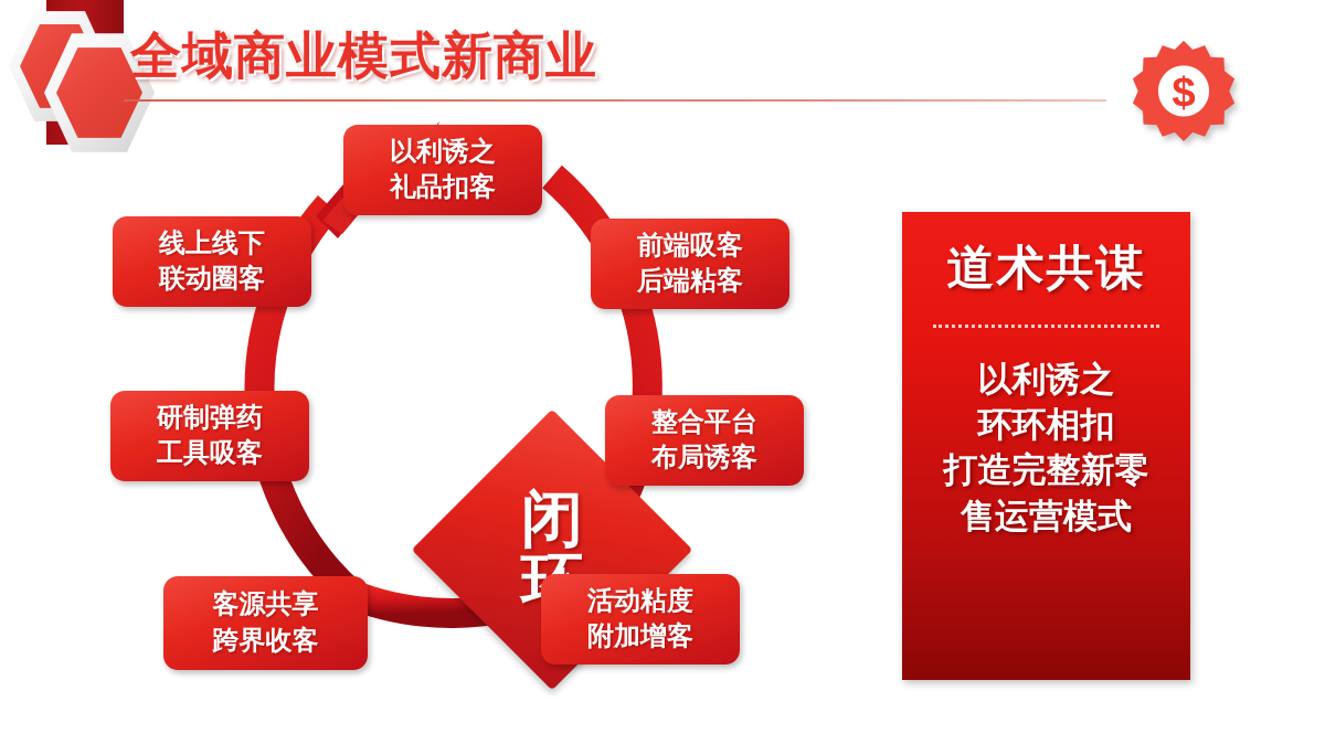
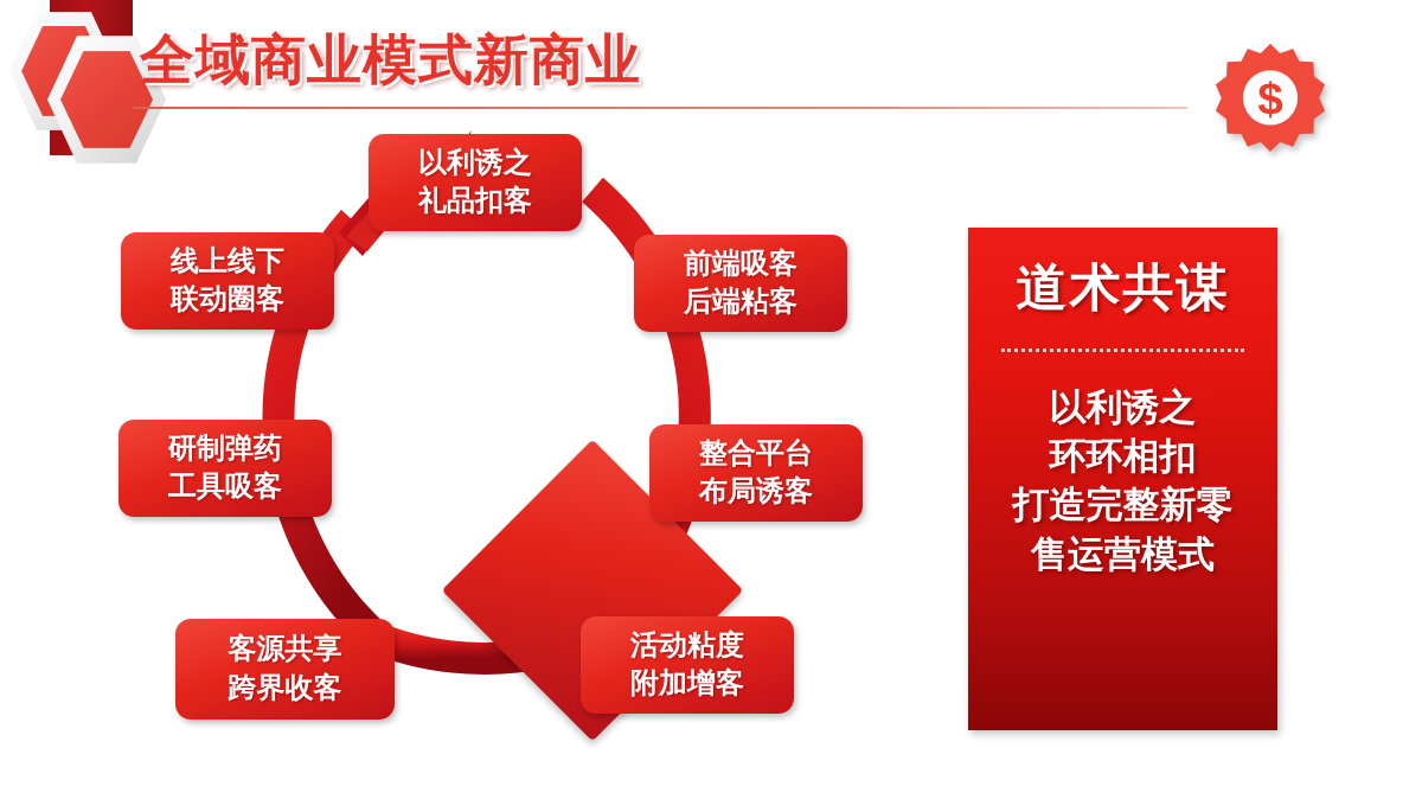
  全域商业模式新商业
  $
- 闭
  以利诱之
  礼品扣客
  前端吸客
  后端粘客
  整合平台
  布局诱客
  活动粘度
  附加增客
  客源共享
  跨界收客
  研制弹药
  工具吸客
  线上线下
  联动圈客
  道术共谋
  以利诱之
  环环相扣
  打造完整新零
  售运营模式
